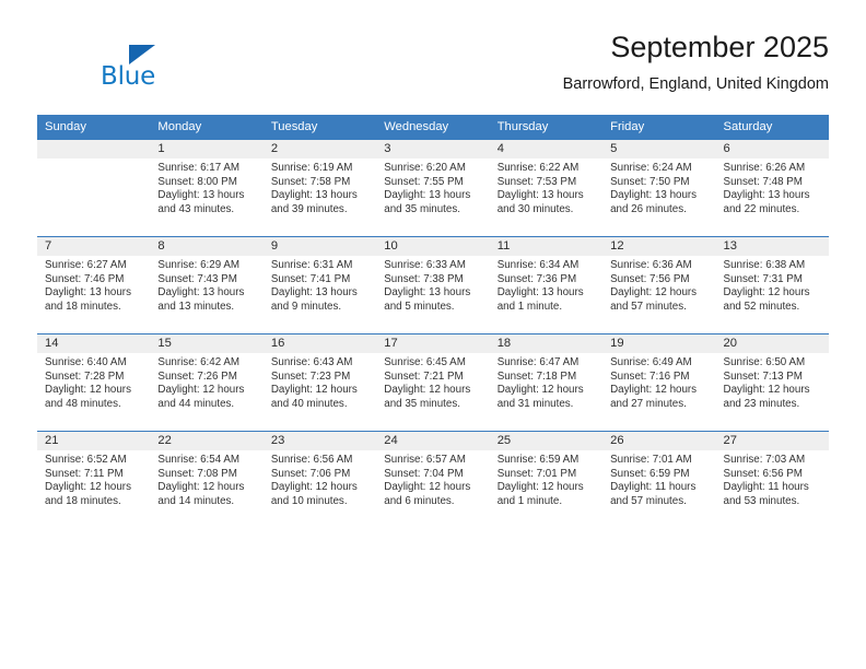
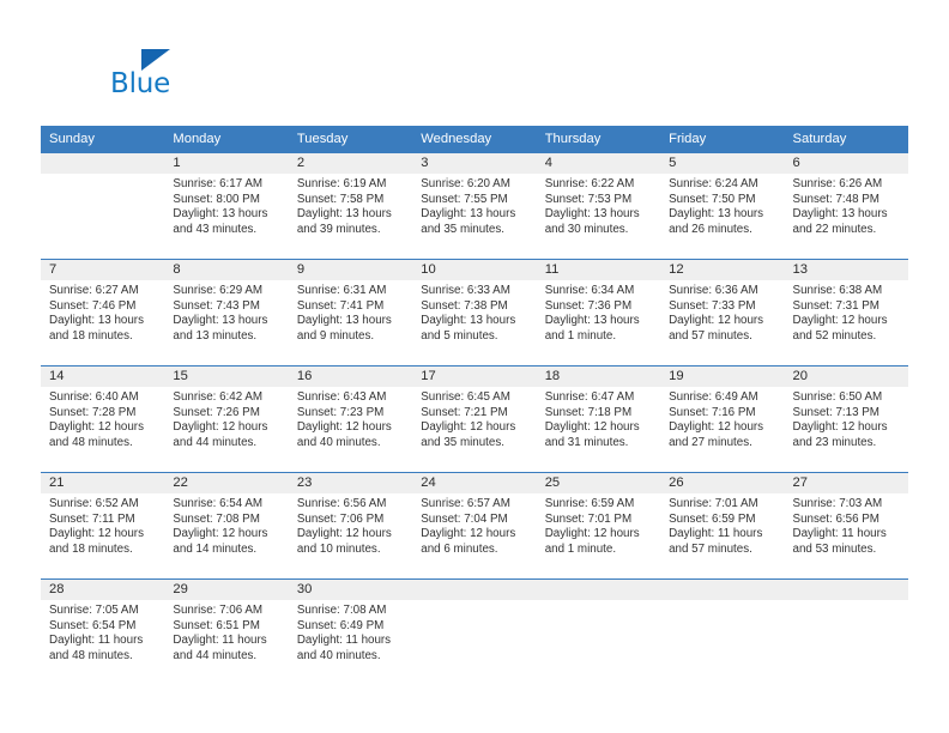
  Blue
- September 2025
- Barrowford, England, United Kingdom
  Sunday	Monday	Tuesday	Wednesday	Thursday	Friday	Saturday
  	1Sunrise: 6:17 AMSunset: 8:00 PMDaylight: 13 hoursand 43 minutes.	2Sunrise: 6:19 AMSunset: 7:58 PMDaylight: 13 hoursand 39 minutes.	3Sunrise: 6:20 AMSunset: 7:55 PMDaylight: 13 hoursand 35 minutes.	4Sunrise: 6:22 AMSunset: 7:53 PMDaylight: 13 hoursand 30 minutes.	5Sunrise: 6:24 AMSunset: 7:50 PMDaylight: 13 hoursand 26 minutes.	6Sunrise: 6:26 AMSunset: 7:48 PMDaylight: 13 hoursand 22 minutes.
- 7Sunrise: 6:27 AMSunset: 7:46 PMDaylight: 13 hoursand 18 minutes.	8Sunrise: 6:29 AMSunset: 7:43 PMDaylight: 13 hoursand 13 minutes.	9Sunrise: 6:31 AMSunset: 7:41 PMDaylight: 13 hoursand 9 minutes.	10Sunrise: 6:33 AMSunset: 7:38 PMDaylight: 13 hoursand 5 minutes.	11Sunrise: 6:34 AMSunset: 7:36 PMDaylight: 13 hoursand 1 minute.	12Sunrise: 6:36 AMSunset: 7:56 PMDaylight: 12 hoursand 57 minutes.	13Sunrise: 6:38 AMSunset: 7:31 PMDaylight: 12 hoursand 52 minutes.
+ 7Sunrise: 6:27 AMSunset: 7:46 PMDaylight: 13 hoursand 18 minutes.	8Sunrise: 6:29 AMSunset: 7:43 PMDaylight: 13 hoursand 13 minutes.	9Sunrise: 6:31 AMSunset: 7:41 PMDaylight: 13 hoursand 9 minutes.	10Sunrise: 6:33 AMSunset: 7:38 PMDaylight: 13 hoursand 5 minutes.	11Sunrise: 6:34 AMSunset: 7:36 PMDaylight: 13 hoursand 1 minute.	12Sunrise: 6:36 AMSunset: 7:33 PMDaylight: 12 hoursand 57 minutes.	13Sunrise: 6:38 AMSunset: 7:31 PMDaylight: 12 hoursand 52 minutes.
  14Sunrise: 6:40 AMSunset: 7:28 PMDaylight: 12 hoursand 48 minutes.	15Sunrise: 6:42 AMSunset: 7:26 PMDaylight: 12 hoursand 44 minutes.	16Sunrise: 6:43 AMSunset: 7:23 PMDaylight: 12 hoursand 40 minutes.	17Sunrise: 6:45 AMSunset: 7:21 PMDaylight: 12 hoursand 35 minutes.	18Sunrise: 6:47 AMSunset: 7:18 PMDaylight: 12 hoursand 31 minutes.	19Sunrise: 6:49 AMSunset: 7:16 PMDaylight: 12 hoursand 27 minutes.	20Sunrise: 6:50 AMSunset: 7:13 PMDaylight: 12 hoursand 23 minutes.
  21Sunrise: 6:52 AMSunset: 7:11 PMDaylight: 12 hoursand 18 minutes.	22Sunrise: 6:54 AMSunset: 7:08 PMDaylight: 12 hoursand 14 minutes.	23Sunrise: 6:56 AMSunset: 7:06 PMDaylight: 12 hoursand 10 minutes.	24Sunrise: 6:57 AMSunset: 7:04 PMDaylight: 12 hoursand 6 minutes.	25Sunrise: 6:59 AMSunset: 7:01 PMDaylight: 12 hoursand 1 minute.	26Sunrise: 7:01 AMSunset: 6:59 PMDaylight: 11 hoursand 57 minutes.	27Sunrise: 7:03 AMSunset: 6:56 PMDaylight: 11 hoursand 53 minutes.
+ 28Sunrise: 7:05 AMSunset: 6:54 PMDaylight: 11 hoursand 48 minutes.	29Sunrise: 7:06 AMSunset: 6:51 PMDaylight: 11 hoursand 44 minutes.	30Sunrise: 7:08 AMSunset: 6:49 PMDaylight: 11 hoursand 40 minutes.
